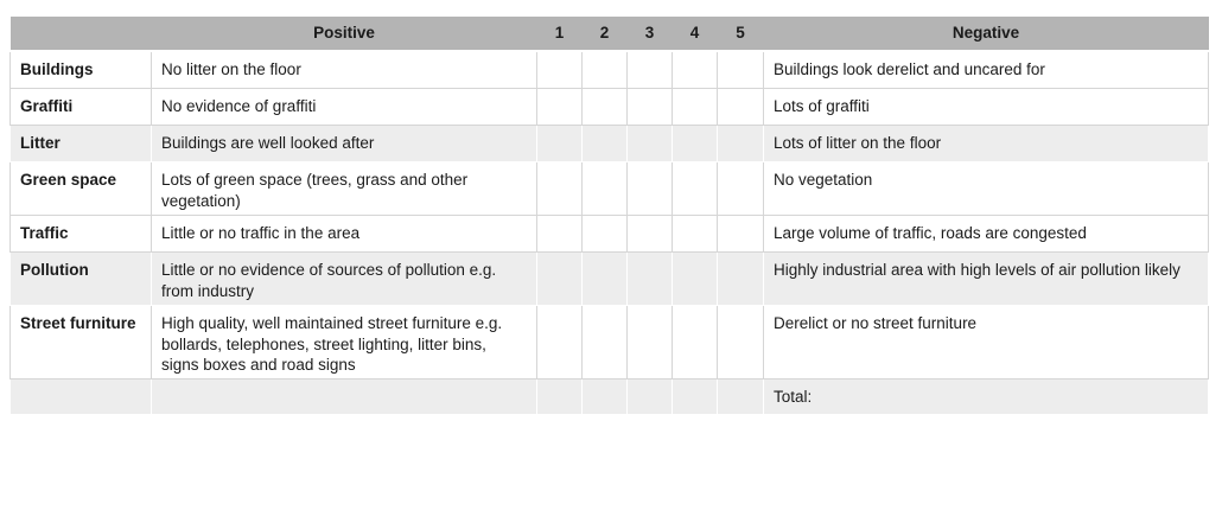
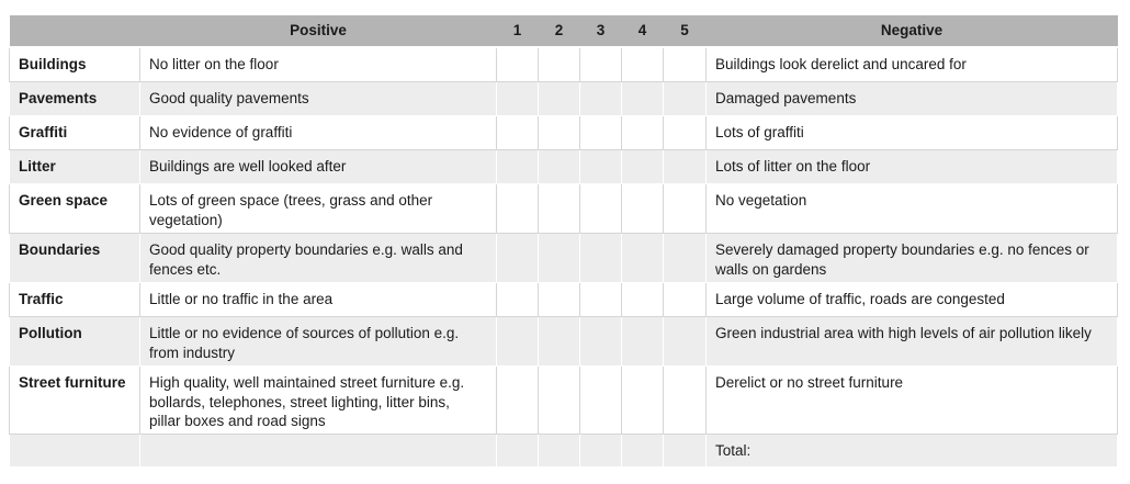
  	Positive	1	2	3	4	5	Negative
  Buildings	No litter on the floor						Buildings look derelict and uncared for
+ Pavements	Good quality pavements						Damaged pavements
  Graffiti	No evidence of graffiti						Lots of graffiti
  Litter	Buildings are well looked after						Lots of litter on the floor
  Green space	Lots of green space (trees, grass and other vegetation)						No vegetation
+ Boundaries	Good quality property boundaries e.g. walls and fences etc.						Severely damaged property boundaries e.g. no fences or walls on gardens
  Traffic	Little or no traffic in the area						Large volume of traffic, roads are congested
- Pollution	Little or no evidence of sources of pollution e.g. from industry						Highly industrial area with high levels of air pollution likely
+ Pollution	Little or no evidence of sources of pollution e.g. from industry						Green industrial area with high levels of air pollution likely
- Street furniture	High quality, well maintained street furniture e.g. bollards, telephones, street lighting, litter bins, signs boxes and road signs						Derelict or no street furniture
+ Street furniture	High quality, well maintained street furniture e.g. bollards, telephones, street lighting, litter bins, pillar boxes and road signs						Derelict or no street furniture
  							Total:
